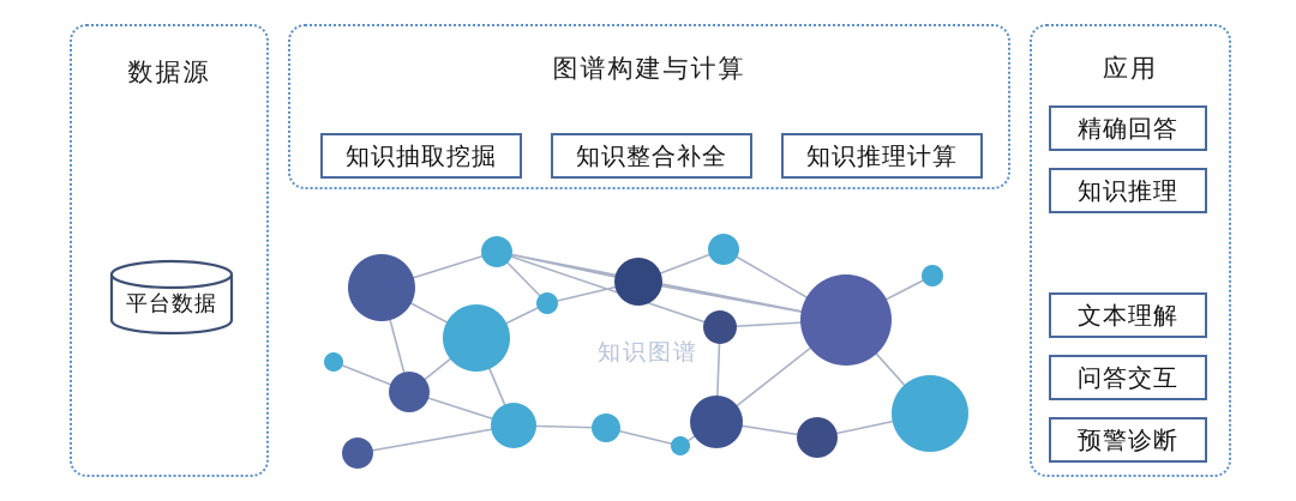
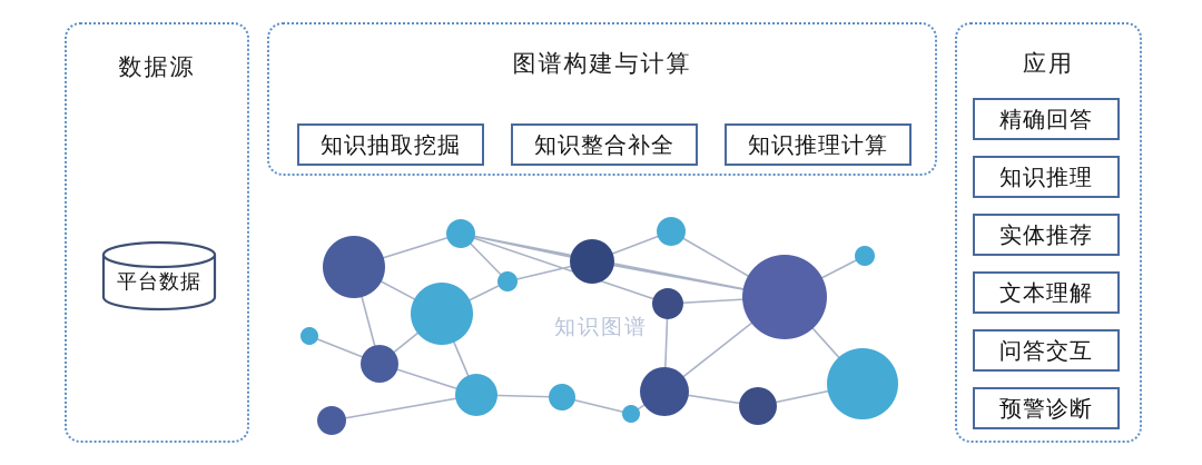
  数据源
  平台数据
  图谱构建与计算
  知识抽取挖掘
  知识整合补全
  知识推理计算
  应用
  精确回答
  知识推理
+ 实体推荐
  文本理解
  问答交互
  预警诊断
  知识图谱
